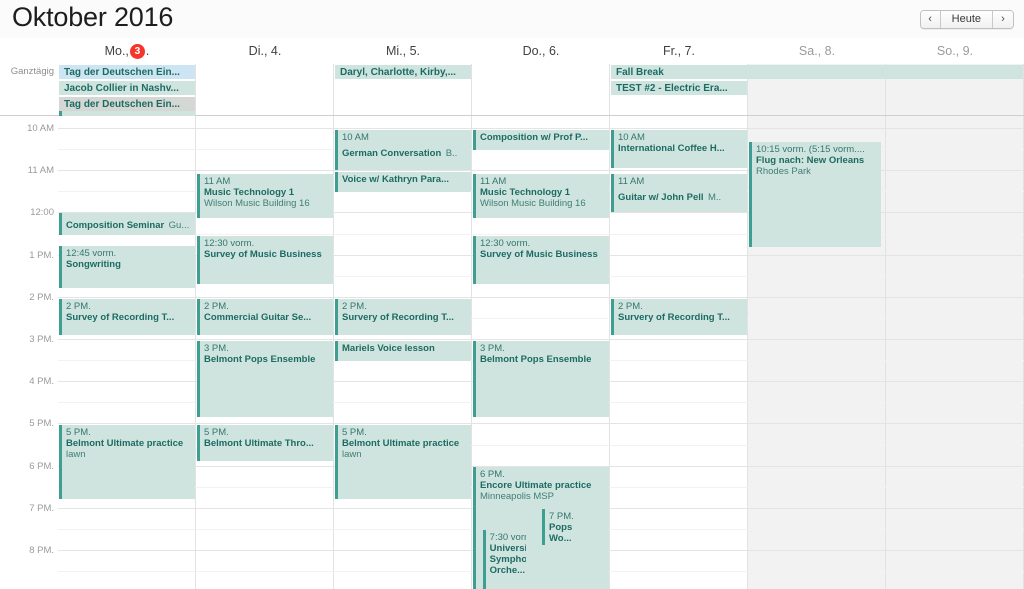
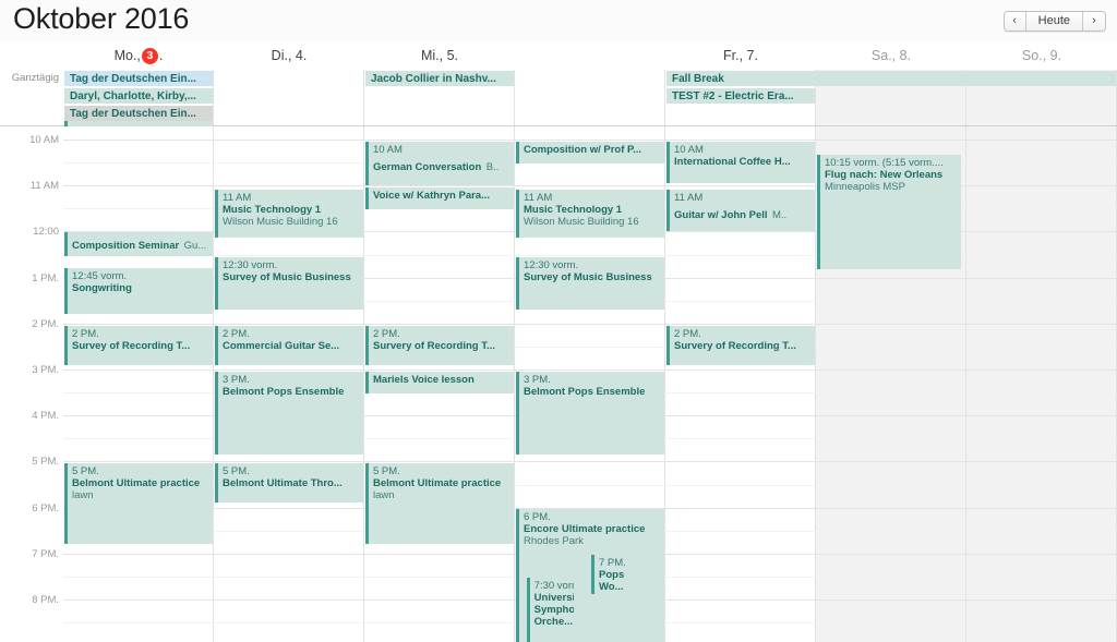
  Oktober 2016
  ‹
  Heute
  ›
  Mo.,
  3
  .
  Di., 4.
  Mi., 5.
- Do., 6.
  Fr., 7.
  Sa., 8.
  So., 9.
  Ganztägig
  Tag der Deutschen Ein...
- Jacob Collier in Nashv...
+ Daryl, Charlotte, Kirby,...
  Tag der Deutschen Ein...
- Daryl, Charlotte, Kirby,...
+ Jacob Collier in Nashv...
  Fall Break
  TEST #2 - Electric Era...
  10 AM
  11 AM
  12:00
  1 PM.
  2 PM.
  3 PM.
  4 PM.
  5 PM.
  6 PM.
  7 PM.
  8 PM.
  10 AM
  German Conversation B..
  Voice w/ Kathryn Para...
  Composition w/ Prof P...
  11 AM
  Music Technology 1
  Wilson Music Building 16
  12:30 vorm.
  Survey of Music Business
  10 AM
  International Coffee H...
  11 AM
  Guitar w/ John Pell M..
  11 AM
  Music Technology 1
  Wilson Music Building 16
  12:30 vorm.
  Survey of Music Business
  Composition Seminar Gu...
  12:45 vorm.
  Songwriting
  2 PM.
  Survey of Recording T...
  2 PM.
  Commercial Guitar Se...
  2 PM.
  Survery of Recording T...
  2 PM.
  Survery of Recording T...
  3 PM.
  Belmont Pops Ensemble
  Mariels Voice lesson
  3 PM.
  Belmont Pops Ensemble
  5 PM.
  Belmont Ultimate practice
  lawn
  5 PM.
  Belmont Ultimate Thro...
  5 PM.
  Belmont Ultimate practice
  lawn
  6 PM.
  Encore Ultimate practice
- Minneapolis MSP
+ Rhodes Park
  7 PM.
  Pops Wo...
  7:30 vor
  Universi Sympho Orche...
  10:15 vorm. (5:15 vorm....
  Flug nach: New Orleans
- Rhodes Park
+ Minneapolis MSP
